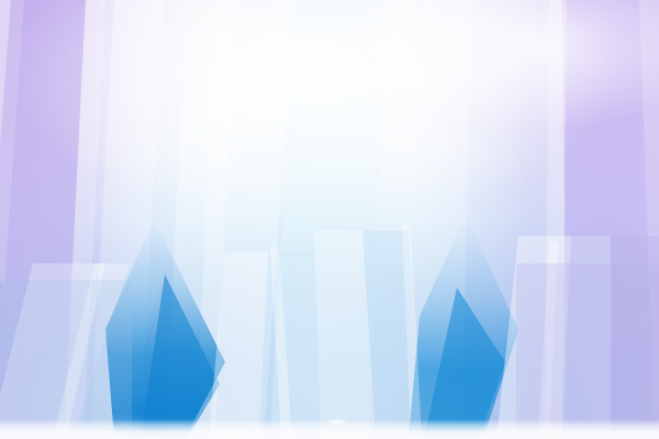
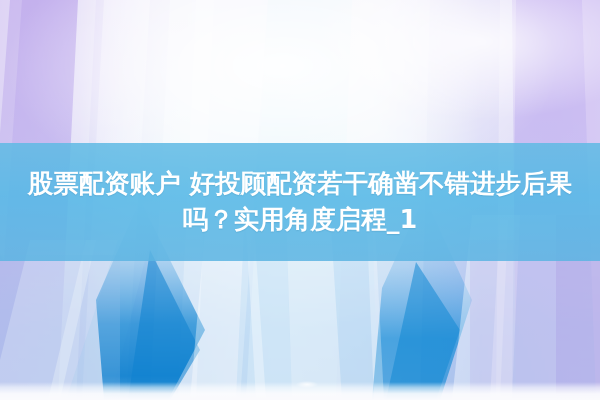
+ 股票配资账户 好投顾配资若干确凿不错进步后果吗？实用角度启程_1
